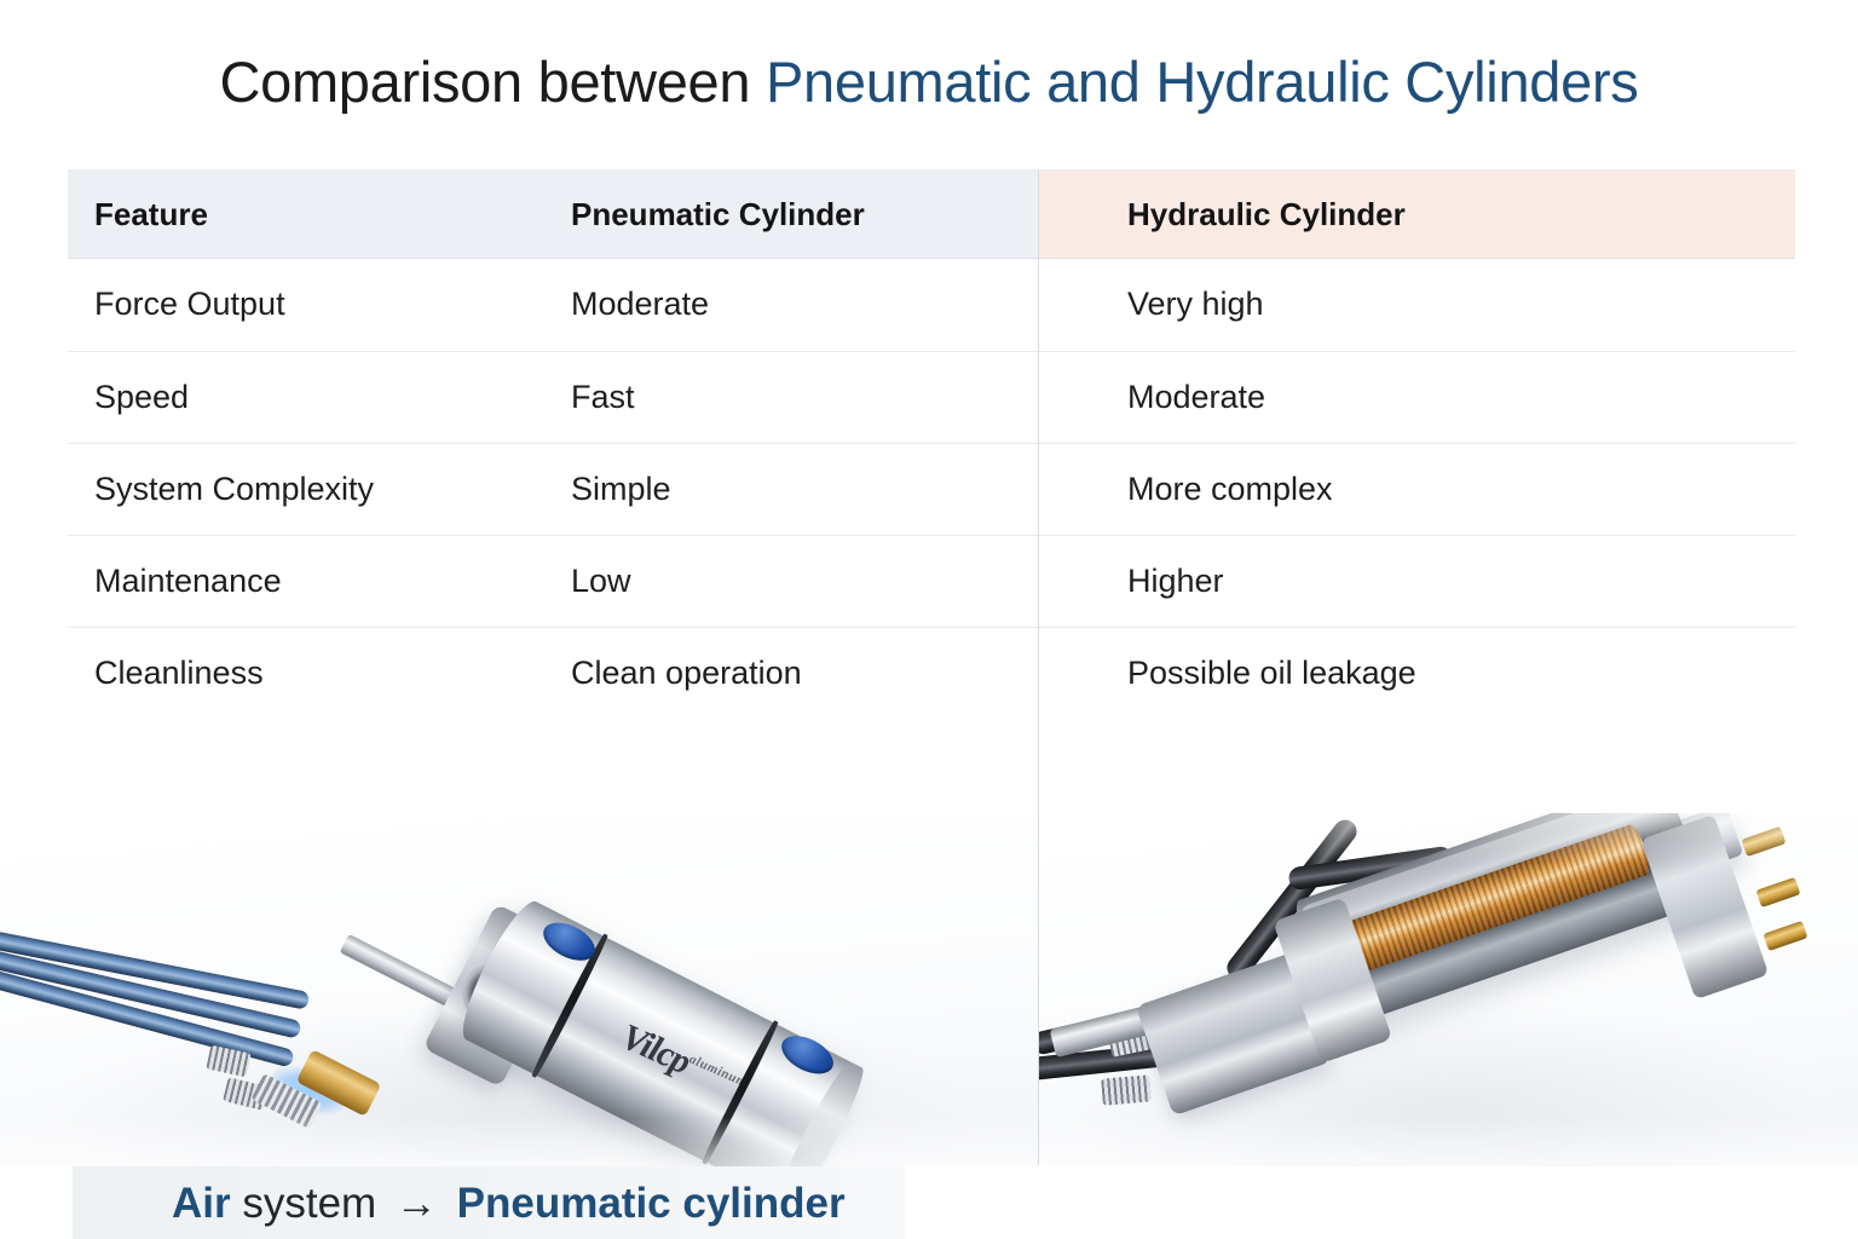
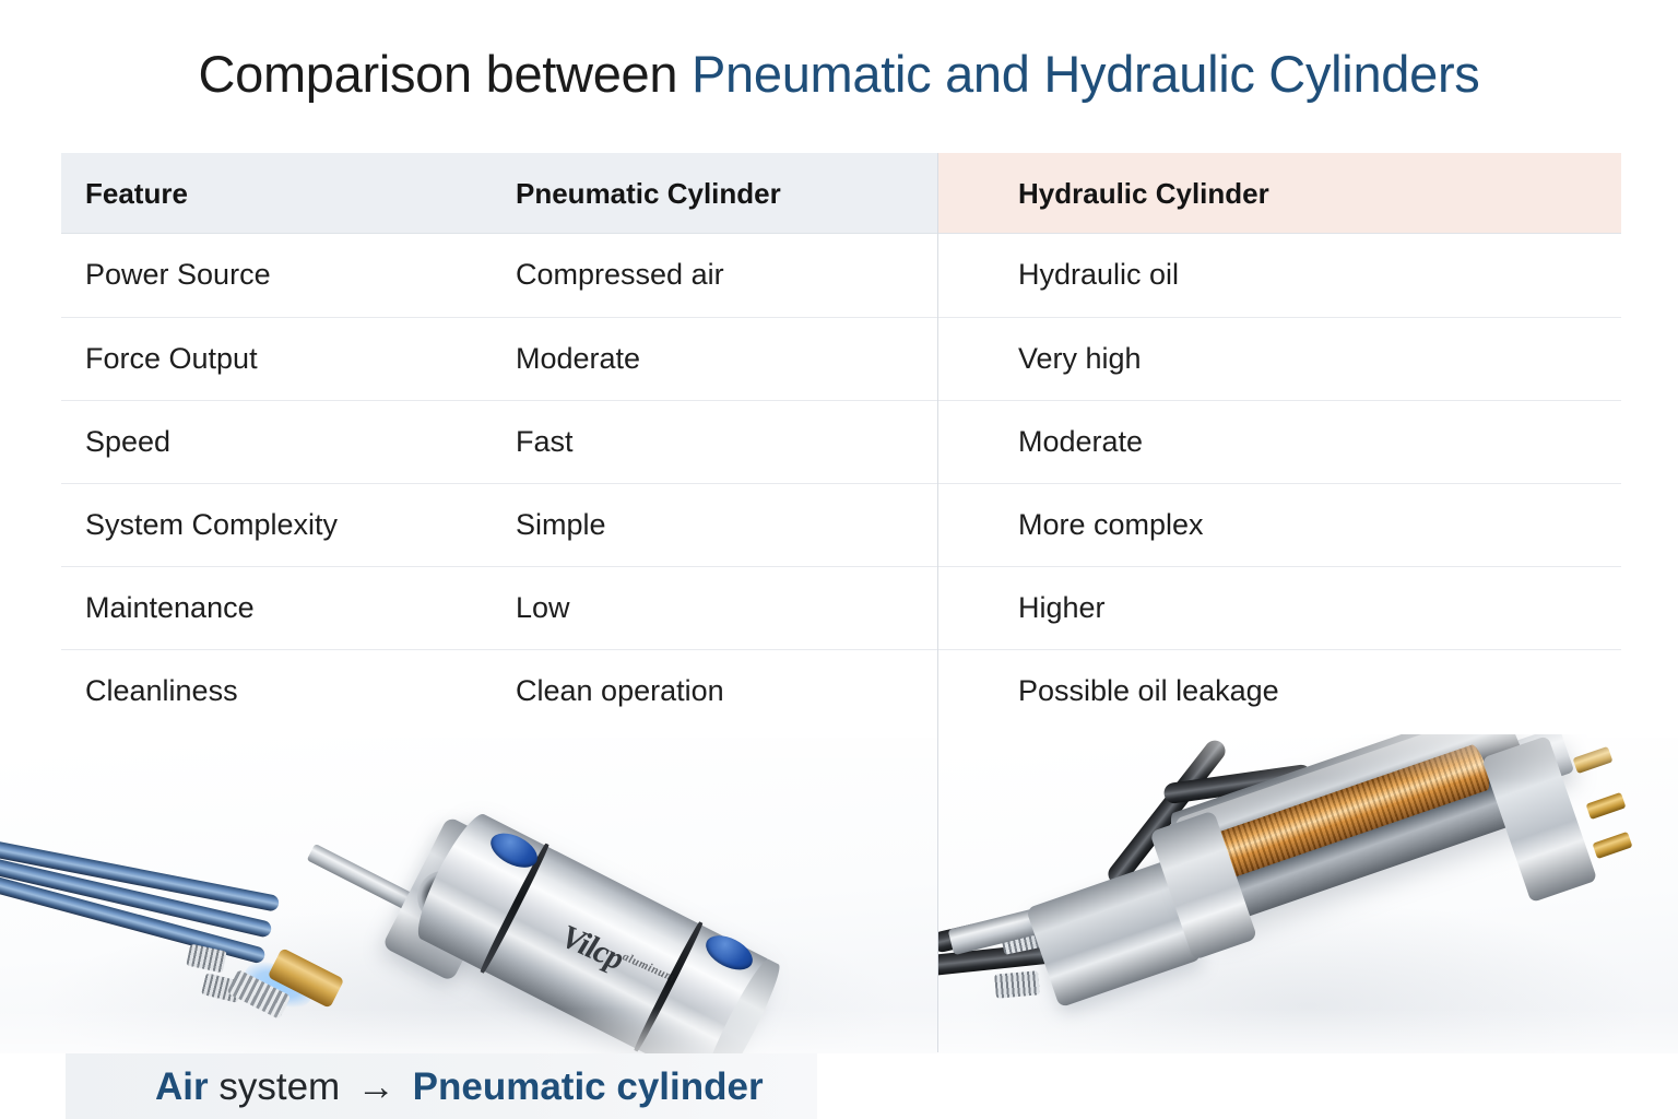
  Comparison between Pneumatic and Hydraulic Cylinders
  Feature
  Pneumatic Cylinder
  Hydraulic Cylinder
+ Power Source
+ Compressed air
+ Hydraulic oil
  Force Output
  Moderate
  Very high
  Speed
  Fast
  Moderate
  System Complexity
  Simple
  More complex
  Maintenance
  Low
  Higher
  Cleanliness
  Clean operation
  Possible oil leakage
  Air system → Pneumatic cylinder
